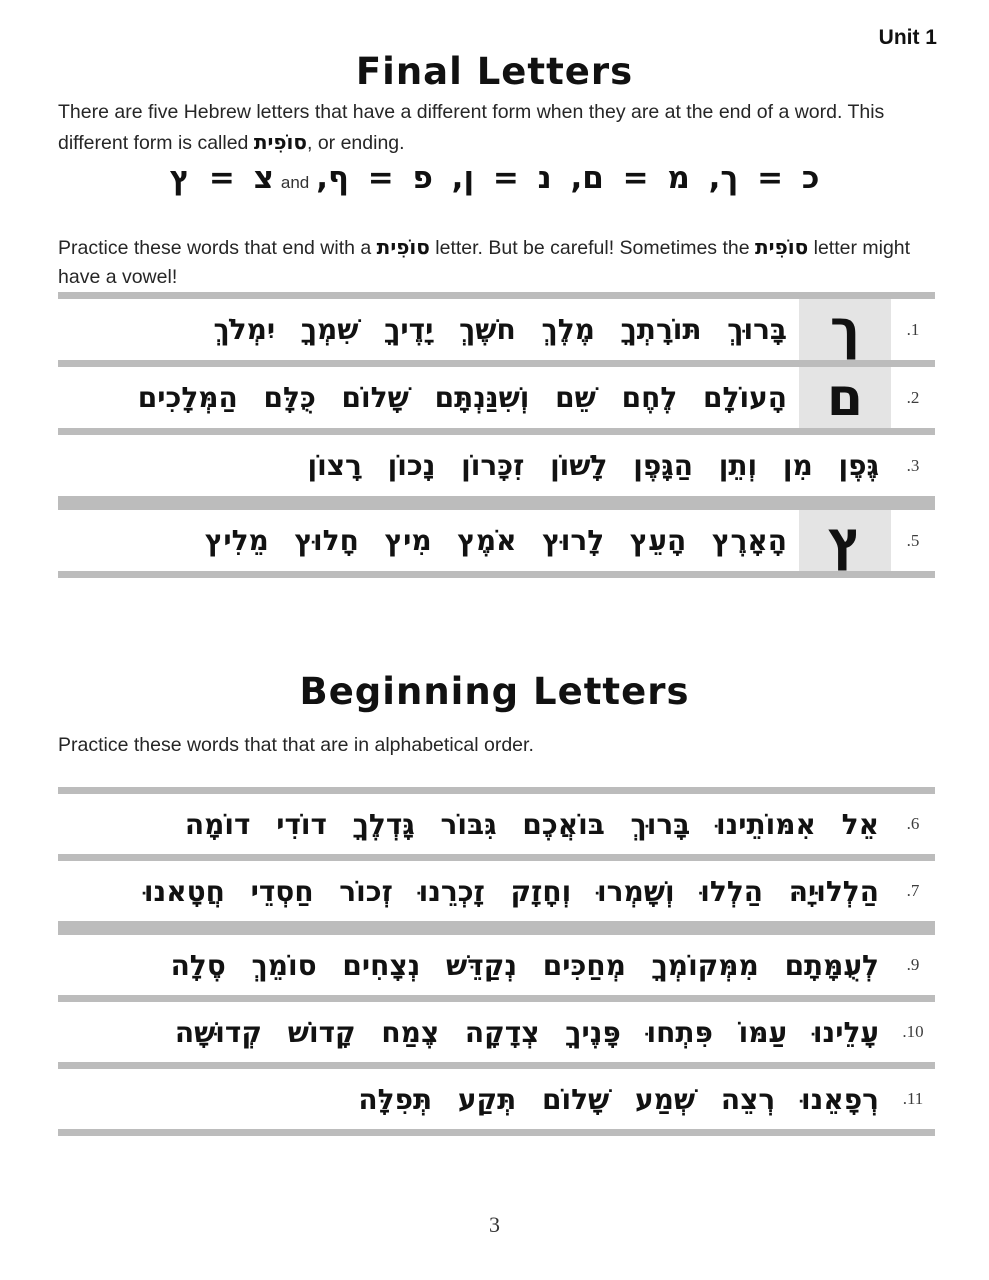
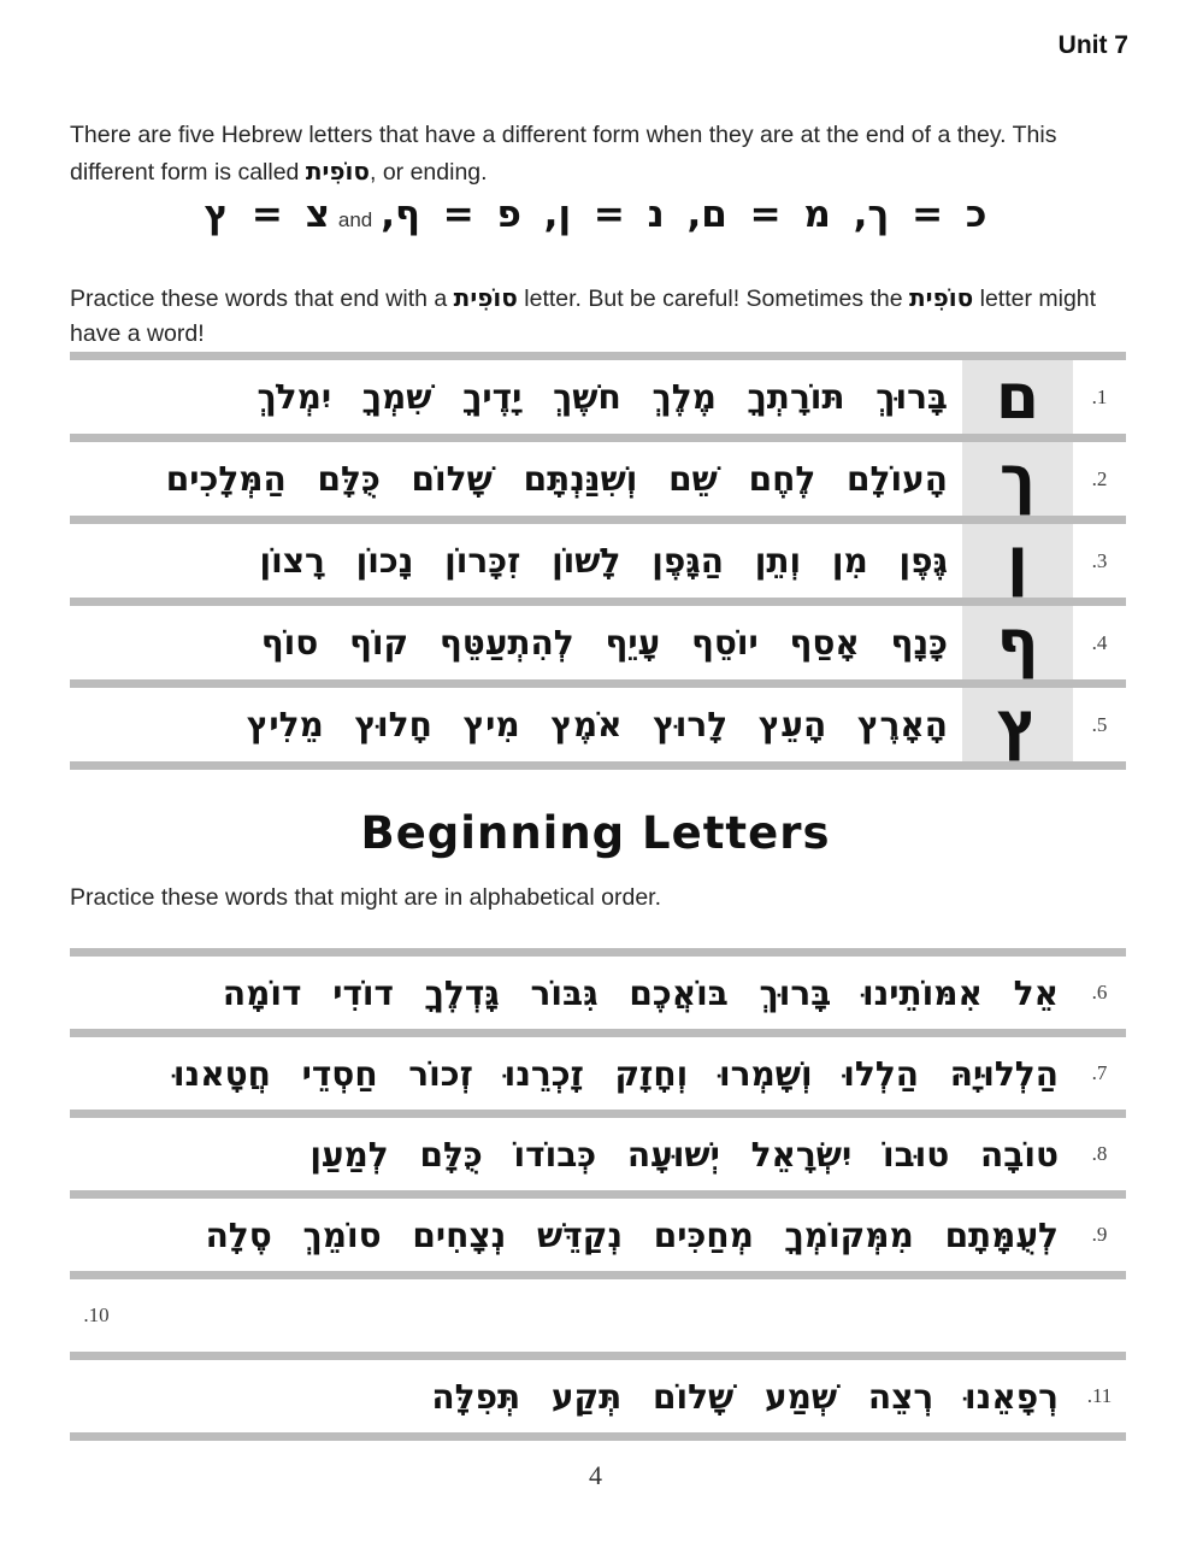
- Unit 1
+ Unit 7
- Final Letters
- There are five Hebrew letters that have a different form when they are at the end of a word. This different form is called סוֹפִית , or ending.
+ There are five Hebrew letters that have a different form when they are at the end of a they. This different form is called סוֹפִית , or ending.
  כ = ך, מ = ם, נ = ן, פ = ף,andצ = ץ
- Practice these words that end with a סוֹפִית letter. But be careful! Sometimes the סוֹפִית letter might have a vowel!
+ Practice these words that end with a סוֹפִית letter. But be careful! Sometimes the סוֹפִית letter might have a word!
  בָּרוּךְ תּוֹרָתְךָ מֶלֶךְ חשֶׁךְ יָדֶיךָ שִׁמְךָ יִמְלֹךְ
- ך
+ ם
  .1
  הָעוֹלָם לֶחֶם שֵׁם וְשִׁנַּנְתָּם שָׁלוֹם כֻּלָּם הַמְּלָכִים
- ם
+ ך
  .2
  גֶּפֶן מִן וְתֵן הַגָּפֶן לָשׁוֹן זִכָּרוֹן נָכוֹן רָצוֹן
+ ן
  .3
+ כָּנָף אָסַף יוֹסֵף עָיֵף לְהִתְעַטֵּף קוֹף סוֹף
+ ף
+ .4
  הָאָרֶץ הָעֵץ לָרוּץ אֹמֶץ מִיץ חָלוּץ מֵלִיץ
  ץ
  .5
  Beginning Letters
- Practice these words that that are in alphabetical order.
+ Practice these words that might are in alphabetical order.
  אֵל אִמּוֹתֵינוּ בָּרוּךְ בּוֹאֲכֶם גִּבּוֹר גָּדְלֶךָ דוֹדִי דוֹמָה
  .6
  הַלְלוּיָהּ הַלְלוּ וְשָׁמְרוּ וְחָזָק זָכְרֵנוּ זְכוֹר חַסְדֵי חֲטָאנוּ
  .7
+ טוֹבָה טוּבוֹ יִשְׂרָאֵל יְשׁוּעָה כְּבוֹדוֹ כֻּלָּם לְמַעַן
+ .8
  לְעֻמָּתָם מִמְּקוֹמְךָ מְחַכִּים נְקַדֵּשׁ נְצָחִים סוֹמֵךְ סֶלָה
  .9
- עָלֵינוּ עַמּוֹ פִּתְחוּ פָּנֶיךָ צְדָקָה צֶמַח קָדוֹשׁ קְדוּשָׁה
  .10
  רְפָאֵנוּ רְצֵה שְׁמַע שָׁלוֹם תְּקַע תְּפִלָּה
  .11
- 3
+ 4
